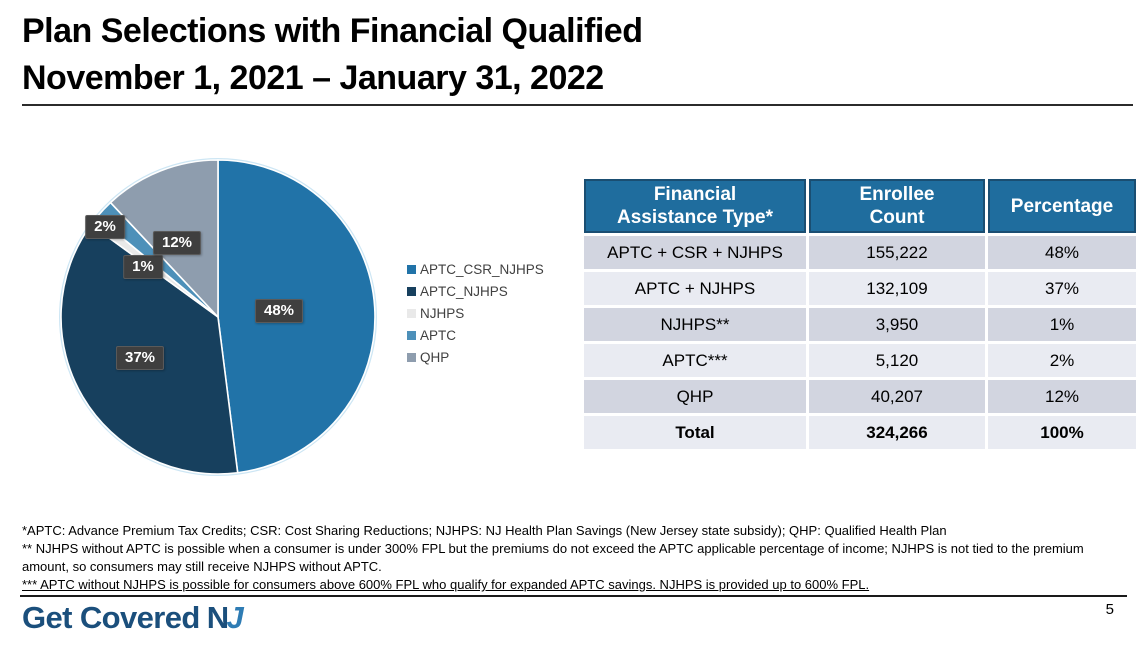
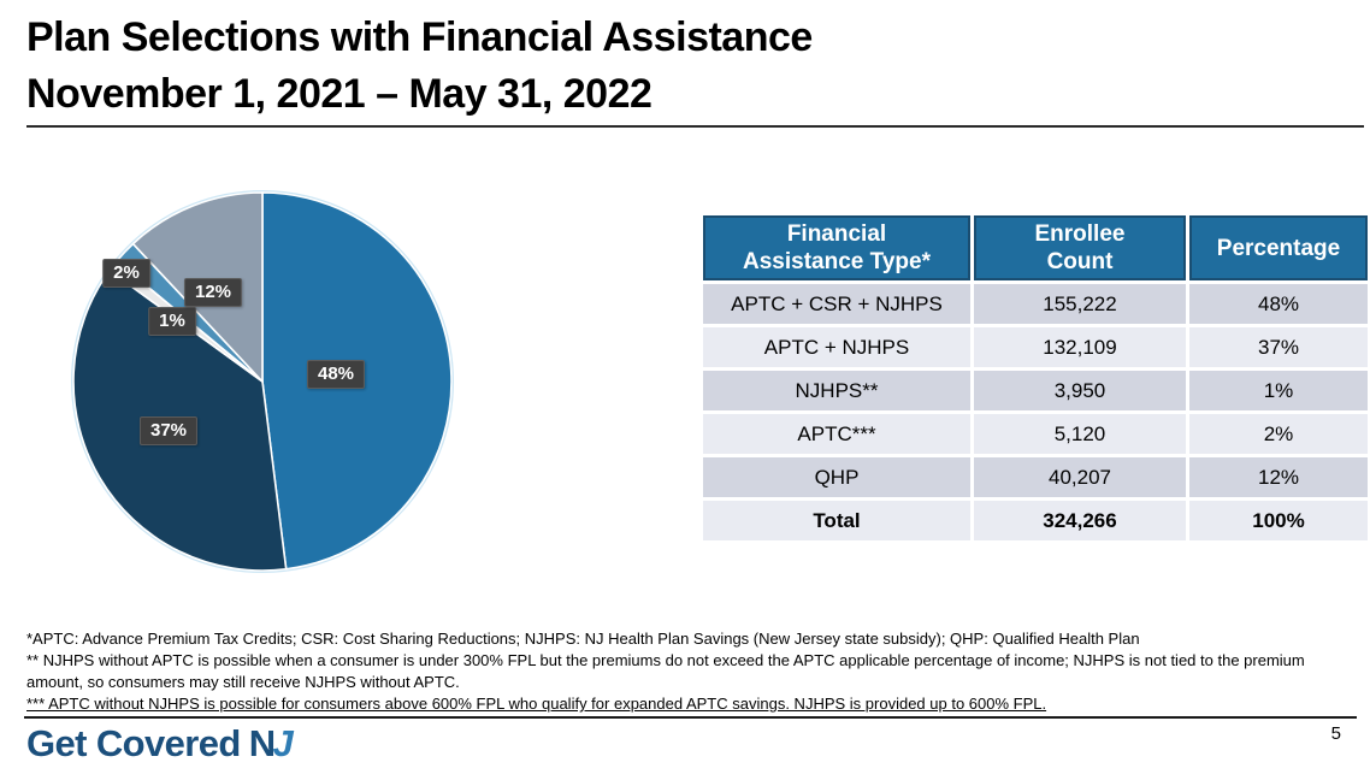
- Plan Selections with Financial Qualified
+ Plan Selections with Financial Assistance
- November 1, 2021 – January 31, 2022
+ November 1, 2021 – May 31, 2022
  48%
  37%
  1%
  2%
  12%
- APTC_CSR_NJHPS
- APTC_NJHPS
- NJHPS
- APTC
- QHP
  Financial Assistance Type*	Enrollee Count	Percentage
  APTC + CSR + NJHPS	155,222	48%
  APTC + NJHPS	132,109	37%
  NJHPS**	3,950	1%
  APTC***	5,120	2%
  QHP	40,207	12%
  Total	324,266	100%
  *APTC: Advance Premium Tax Credits; CSR: Cost Sharing Reductions; NJHPS: NJ Health Plan Savings (New Jersey state subsidy); QHP: Qualified Health Plan
  ** NJHPS without APTC is possible when a consumer is under 300% FPL but the premiums do not exceed the APTC applicable percentage of income; NJHPS is not tied to the premium amount, so consumers may still receive NJHPS without APTC.
  *** APTC without NJHPS is possible for consumers above 600% FPL who qualify for expanded APTC savings. NJHPS is provided up to 600% FPL.
  Get Covered NJ
  5
